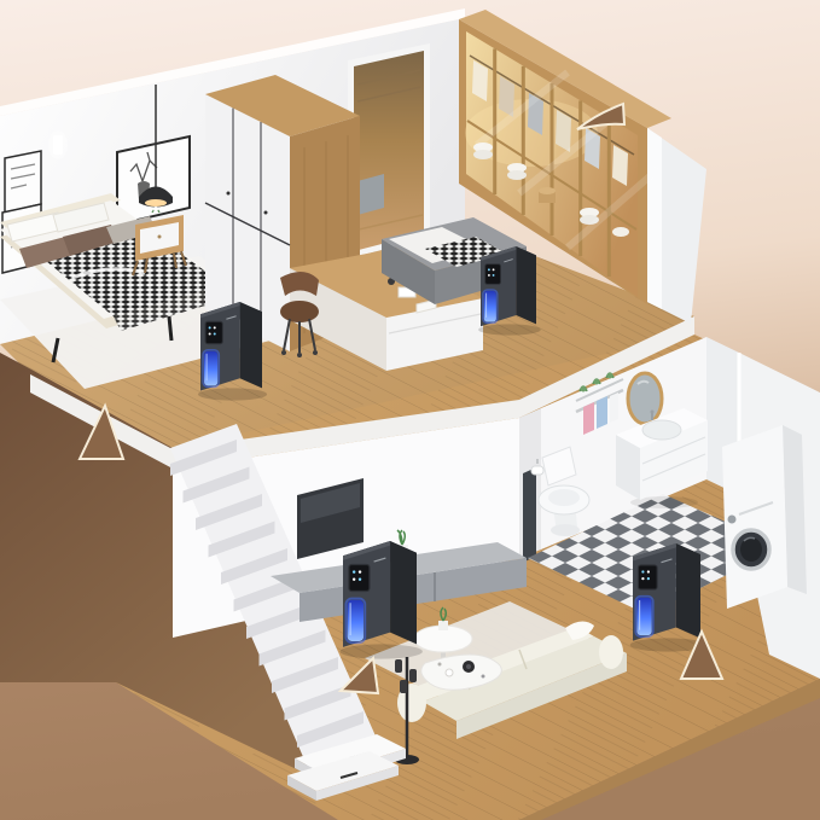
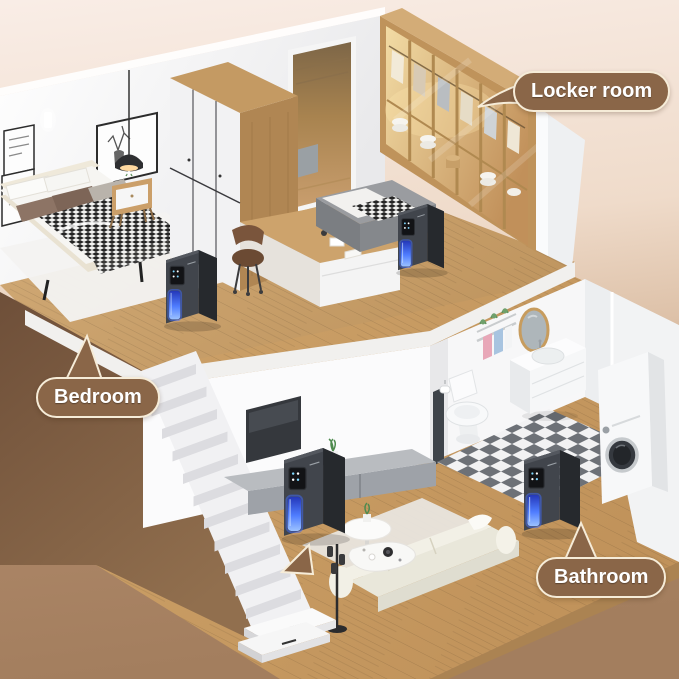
+ Locker room
+ Bedroom
+ Bathroom
